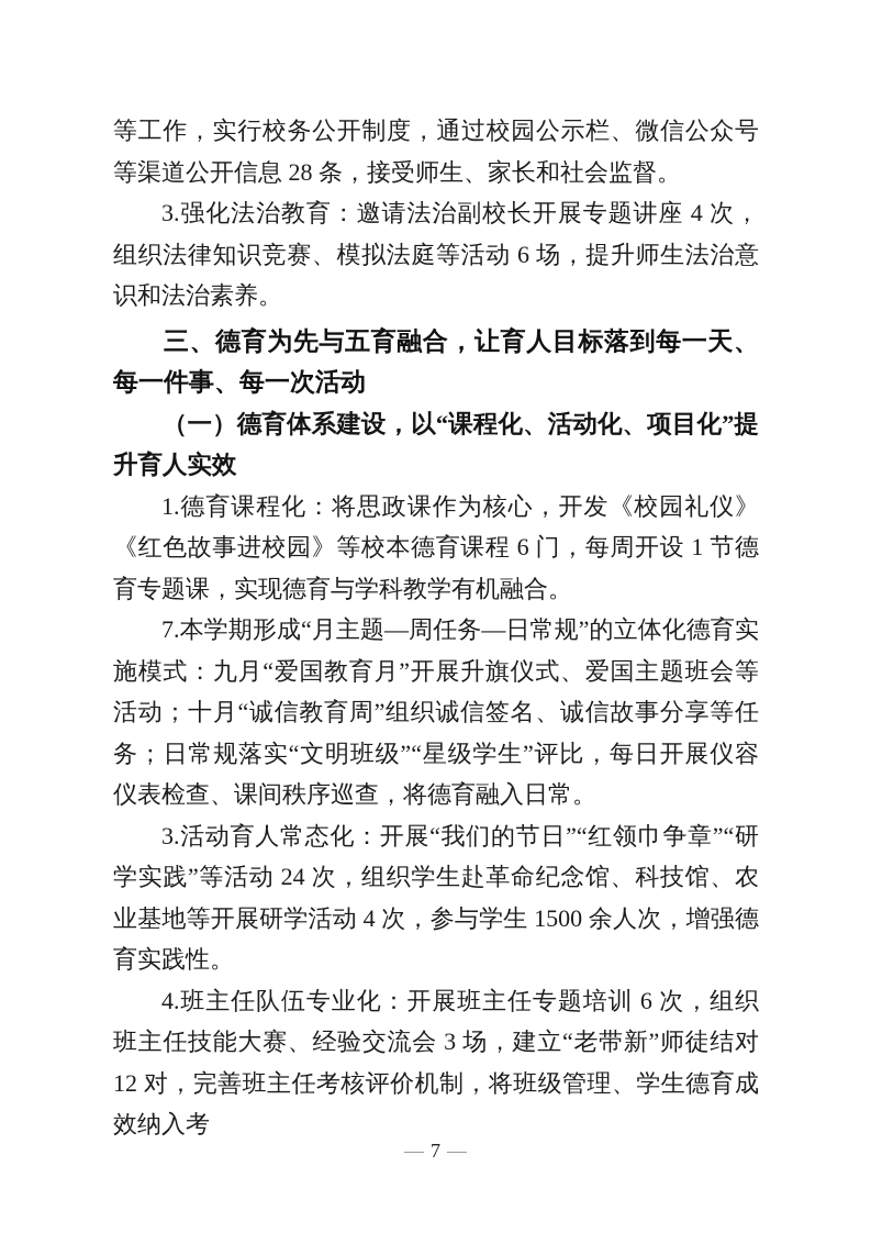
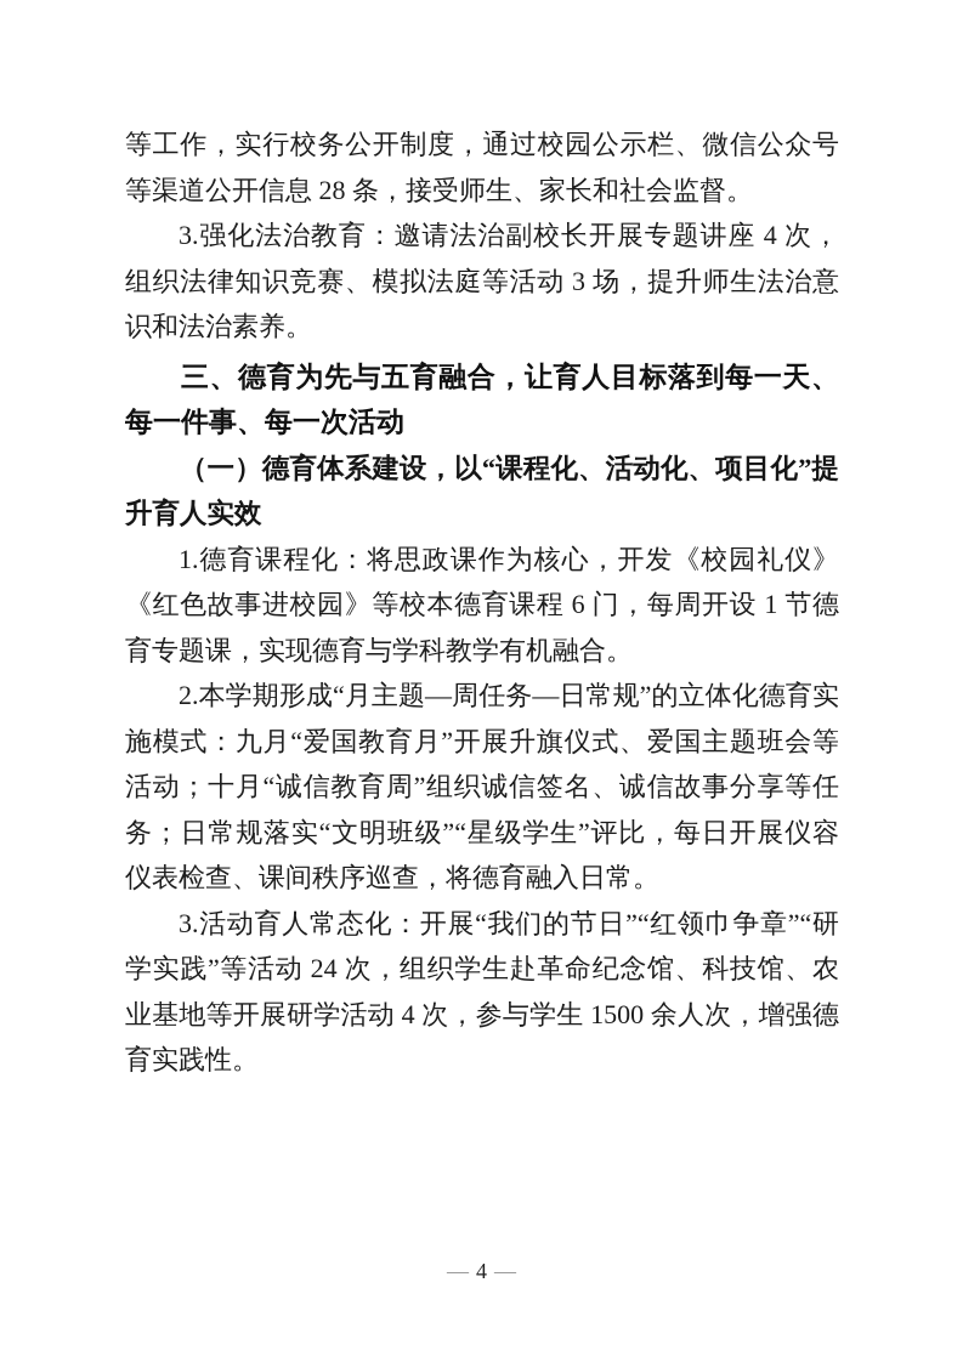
  等工作，实行校务公开制度，通过校园公示栏、微信公众号等渠道公开信息 28 条，接受师生、家长和社会监督。
- 3.强化法治教育：邀请法治副校长开展专题讲座 4 次，组织法律知识竞赛、模拟法庭等活动 6 场，提升师生法治意识和法治素养。
+ 3.强化法治教育：邀请法治副校长开展专题讲座 4 次，组织法律知识竞赛、模拟法庭等活动 3 场，提升师生法治意识和法治素养。
  三、德育为先与五育融合，让育人目标落到每一天、每一件事、每一次活动
  （一）德育体系建设，以“课程化、活动化、项目化”提升育人实效
  1.德育课程化：将思政课作为核心，开发《校园礼仪》《红色故事进校园》等校本德育课程 6 门，每周开设 1 节德育专题课，实现德育与学科教学有机融合。
- 7.本学期形成“月主题—周任务—日常规”的立体化德育实施模式：九月“爱国教育月”开展升旗仪式、爱国主题班会等活动；十月“诚信教育周”组织诚信签名、诚信故事分享等任务；日常规落实“文明班级”“星级学生”评比，每日开展仪容仪表检查、课间秩序巡查，将德育融入日常。
+ 2.本学期形成“月主题—周任务—日常规”的立体化德育实施模式：九月“爱国教育月”开展升旗仪式、爱国主题班会等活动；十月“诚信教育周”组织诚信签名、诚信故事分享等任务；日常规落实“文明班级”“星级学生”评比，每日开展仪容仪表检查、课间秩序巡查，将德育融入日常。
  3.活动育人常态化：开展“我们的节日”“红领巾争章”“研学实践”等活动 24 次，组织学生赴革命纪念馆、科技馆、农业基地等开展研学活动 4 次，参与学生 1500 余人次，增强德育实践性。
- 4.班主任队伍专业化：开展班主任专题培训 6 次，组织班主任技能大赛、经验交流会 3 场，建立“老带新”师徒结对 12 对，完善班主任考核评价机制，将班级管理、学生德育成效纳入考
- — 7 —
+ — 4 —
